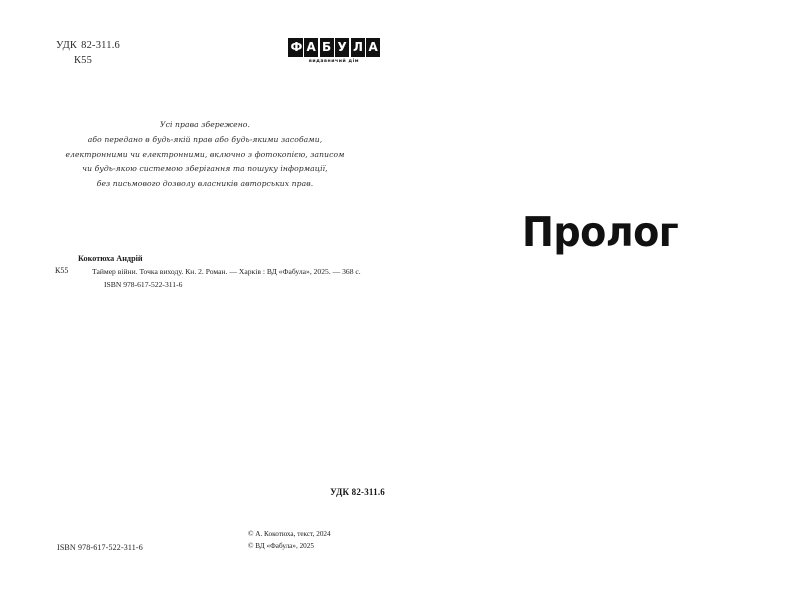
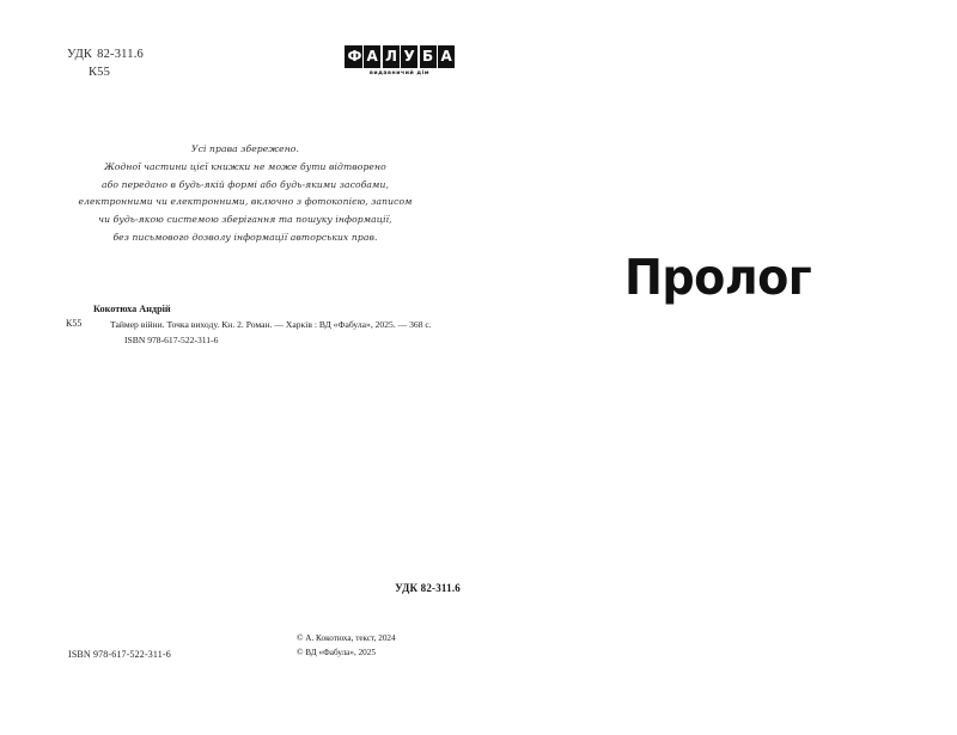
  УДК 82-311.6
  К55
  Ф
  А
- Б
+ Л
  У
- Л
+ Б
  А
  Усі права збережено.
+ Жодної частини цієї книжки не може бути відтворено
- або передано в будь-якій прав або будь-якими засобами,
+ або передано в будь-якій формі або будь-якими засобами,
  електронними чи електронними, включно з фотокопією, записом
  чи будь-якою системою зберігання та пошуку інформації,
- без письмового дозволу власників авторських прав.
+ без письмового дозволу інформації авторських прав.
  К55
  Кокотюха Андрій
  Таймер війни. Точка виходу. Кн. 2. Роман. — Харків : ВД «Фабула», 2025. — 368 с.
  ISBN 978-617-522-311-6
  УДК 82-311.6
  ISBN 978-617-522-311-6
  © А. Кокотюха, текст, 2024
  © ВД «Фабула», 2025
  Пролог
